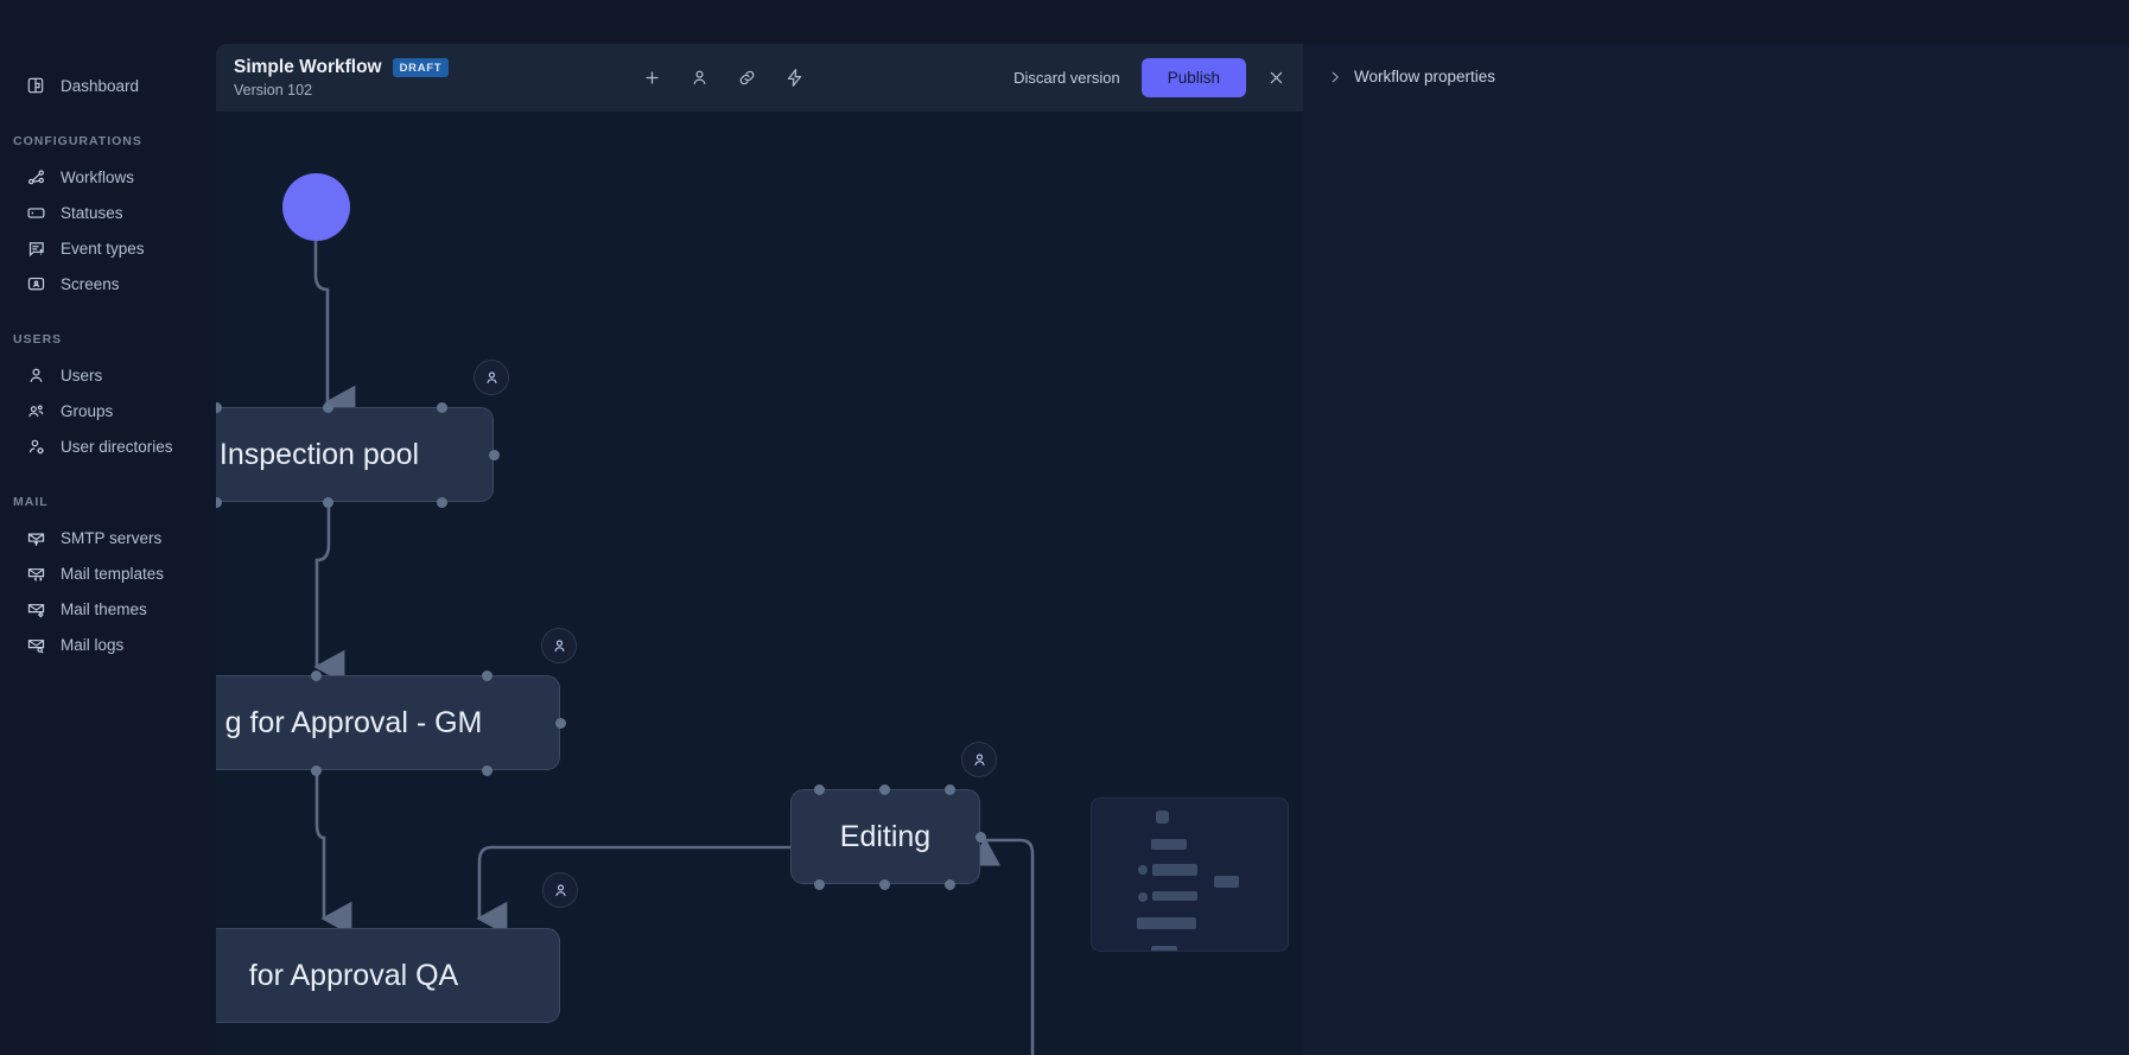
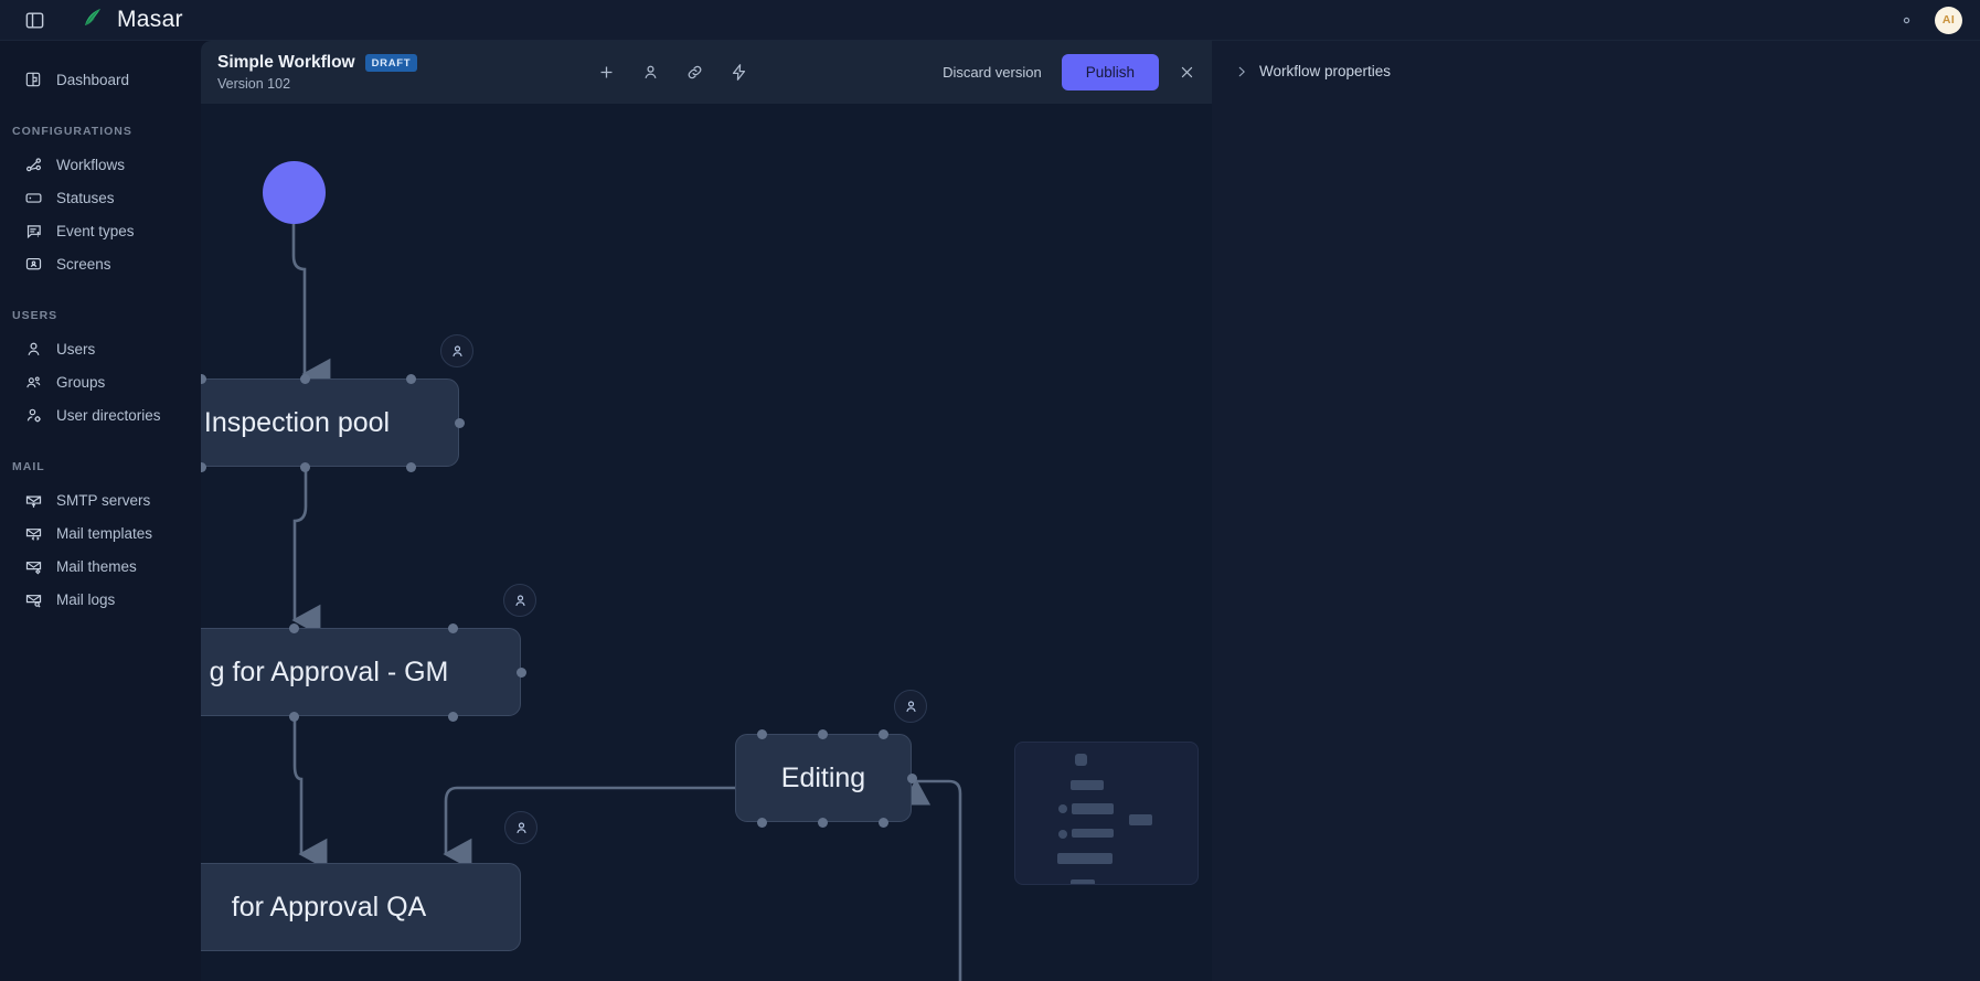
+ Masar
+ AI
  Dashboard
  CONFIGURATIONS
  Workflows
  Statuses
  Event types
  Screens
  USERS
  Users
  Groups
  User directories
  MAIL
  SMTP servers
  Mail templates
  Mail themes
  Mail logs
  Simple Workflow
  DRAFT
  Version 102
  Discard version
  Publish
  Inspection pool
  g for Approval - GM
  Editing
  for Approval QA
  Workflow properties
